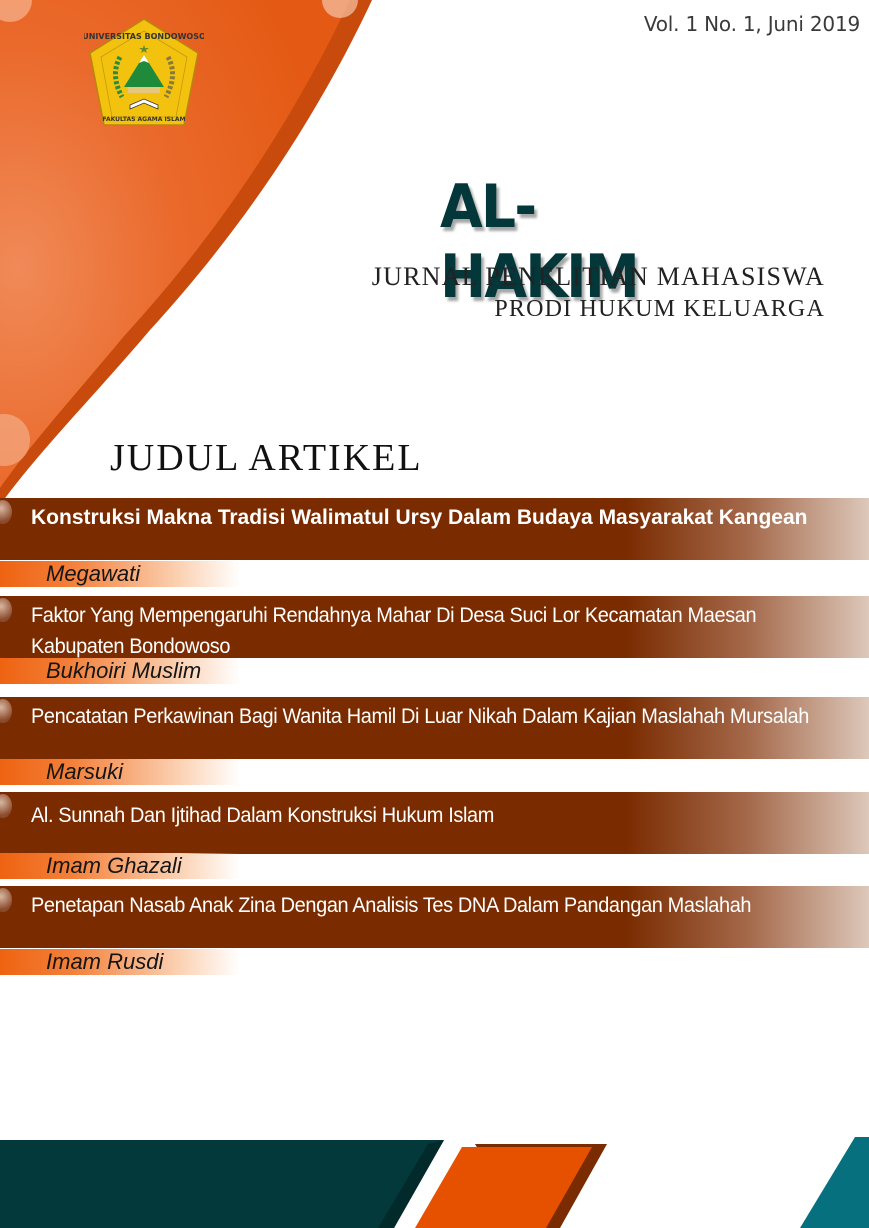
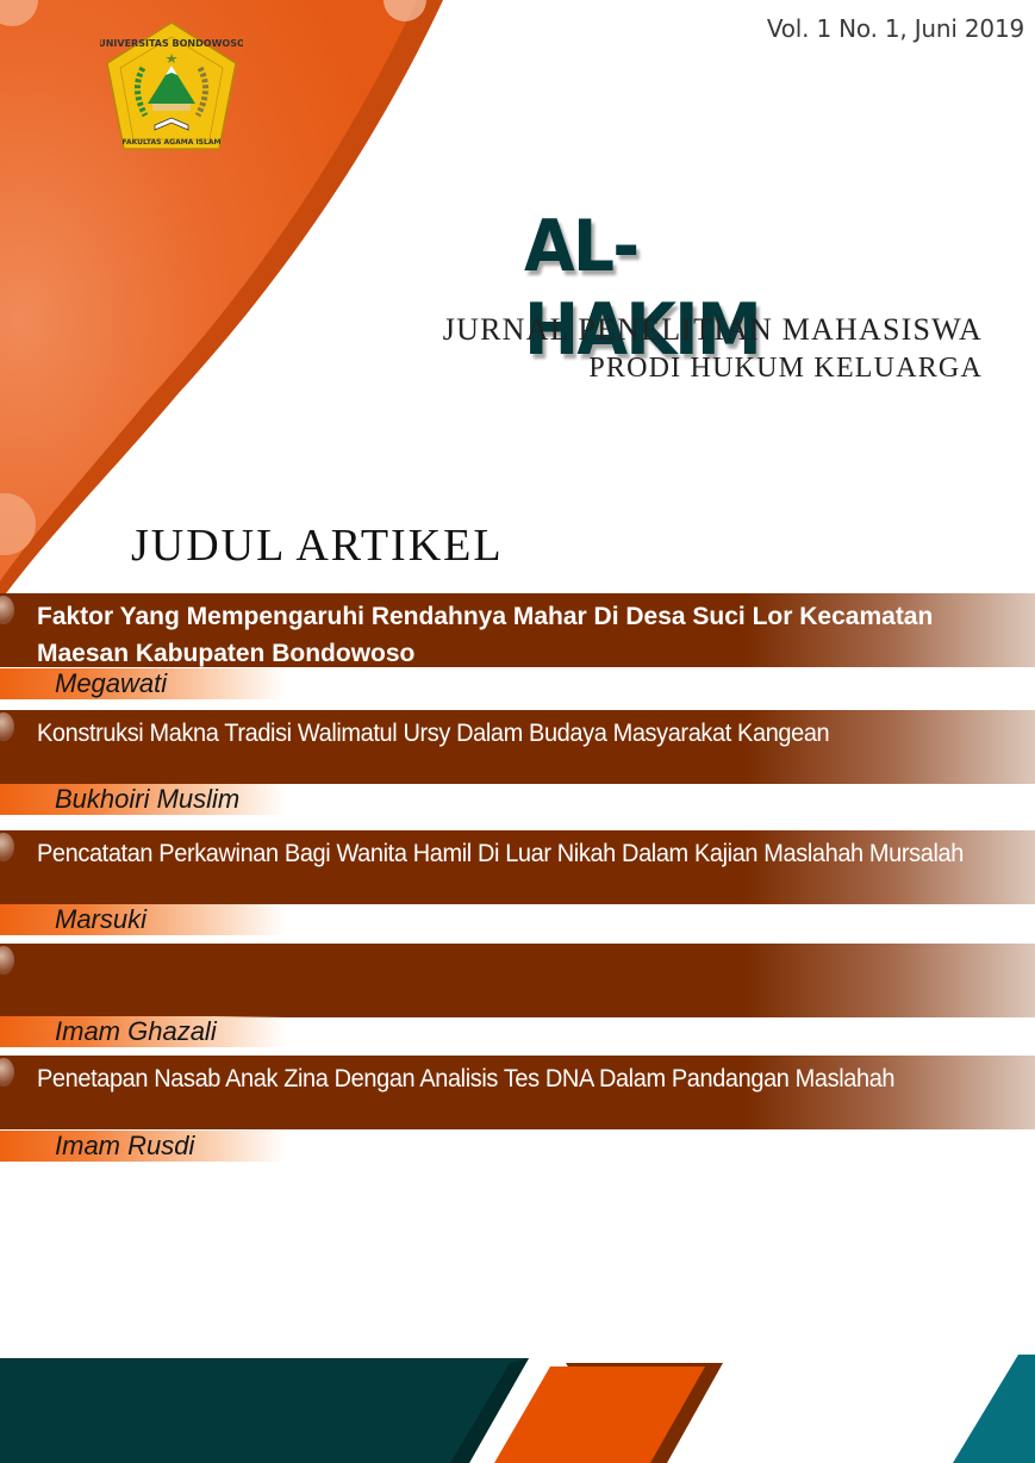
  UNIVERSITAS BONDOWOSO
  Vol. 1 No. 1, Juni 2019
  AL-HAKIM
  JURNAL PENELITIAN MAHASISWA
  PRODI HUKUM KELUARGA
  JUDUL ARTIKEL
- Konstruksi Makna Tradisi Walimatul Ursy Dalam Budaya Masyarakat Kangean
+ Faktor Yang Mempengaruhi Rendahnya Mahar Di Desa Suci Lor Kecamatan Maesan Kabupaten Bondowoso
  Megawati
- Faktor Yang Mempengaruhi Rendahnya Mahar Di Desa Suci Lor Kecamatan Maesan Kabupaten Bondowoso
+ Konstruksi Makna Tradisi Walimatul Ursy Dalam Budaya Masyarakat Kangean
  Bukhoiri Muslim
  Pencatatan Perkawinan Bagi Wanita Hamil Di Luar Nikah Dalam Kajian Maslahah Mursalah
  Marsuki
- Al. Sunnah Dan Ijtihad Dalam Konstruksi Hukum Islam
  Imam Ghazali
  Penetapan Nasab Anak Zina Dengan Analisis Tes DNA Dalam Pandangan Maslahah
  Imam Rusdi
